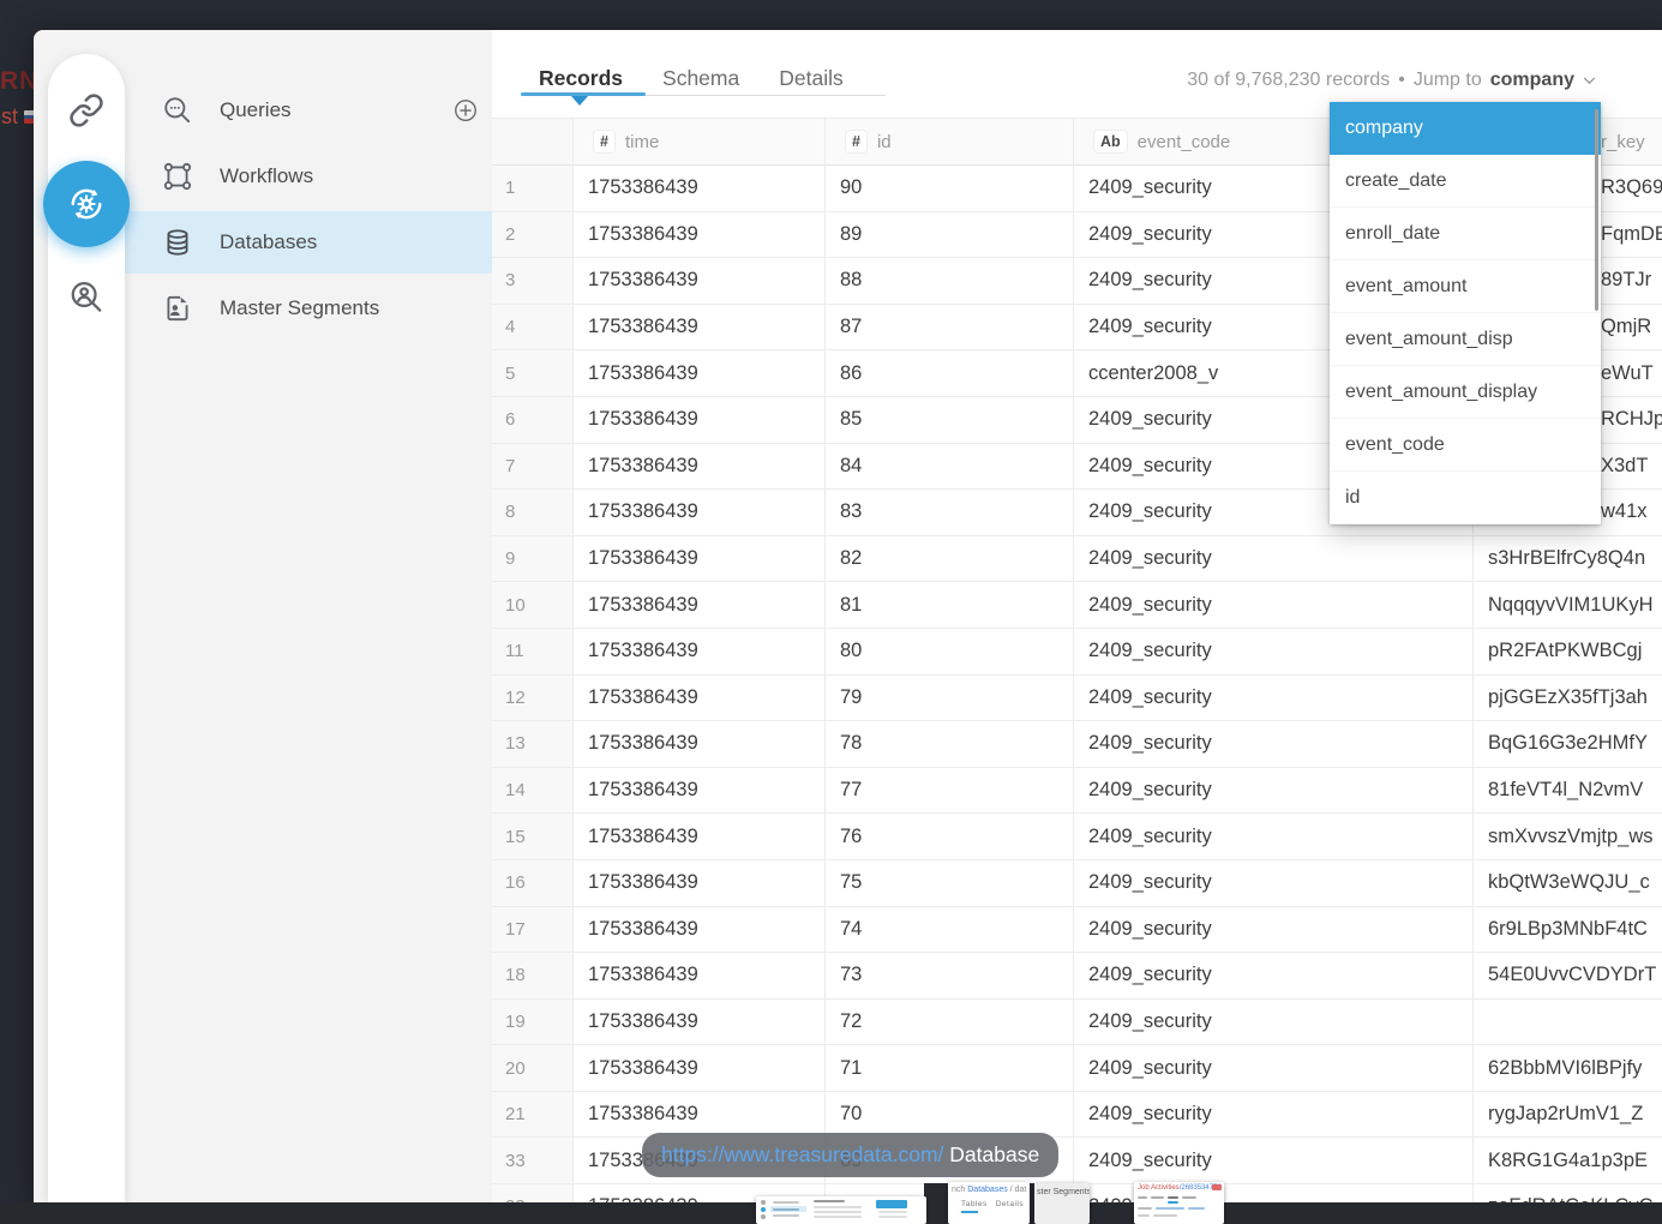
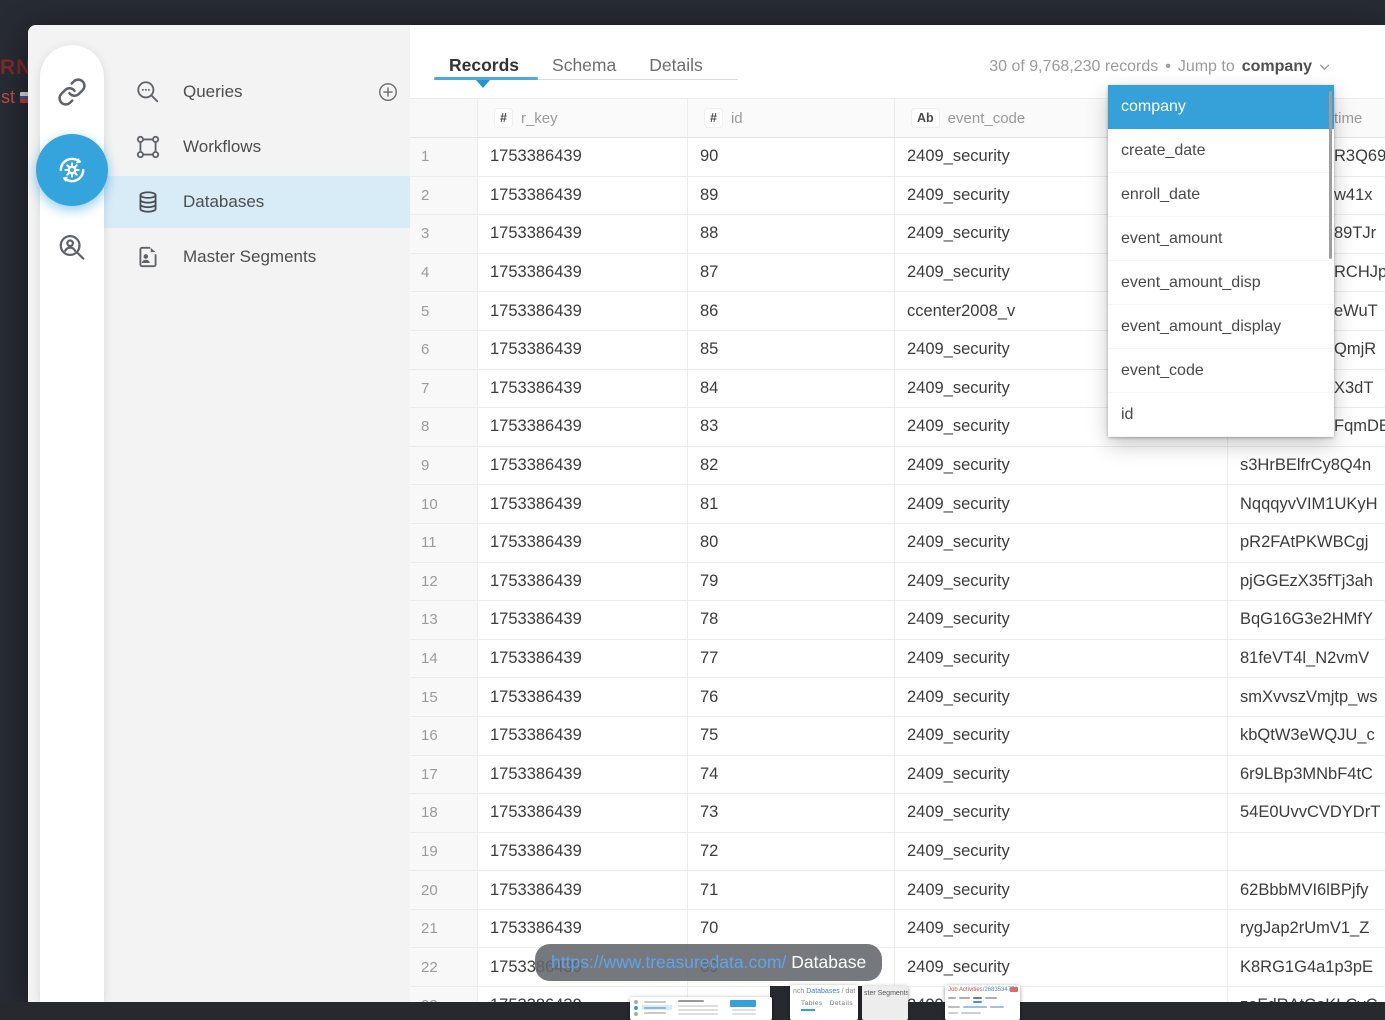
  RN
  st
  Queries
  Workflows
  Databases
  Master Segments
  Records
  Schema
  Details
  30 of 9,768,230 records
  •
  Jump to
  company
  #
- time
+ r_key
  #
  id
  Ab
  event_code
- r_key
+ time
  1
  1753386439
  90
  2409_security
  R3Q69
  2
  1753386439
  89
  2409_security
- FqmDE
+ w41x
  3
  1753386439
  88
  2409_security
  89TJr
  4
  1753386439
  87
  2409_security
- QmjR
+ RCHJp
  5
  1753386439
  86
  ccenter2008_v
  eWuT
  6
  1753386439
  85
  2409_security
- RCHJp
+ QmjR
  7
  1753386439
  84
  2409_security
  X3dT
  8
  1753386439
  83
  2409_security
- w41x
+ FqmDE
  9
  1753386439
  82
  2409_security
  s3HrBElfrCy8Q4n
  10
  1753386439
  81
  2409_security
  NqqqyvVIM1UKyH
  11
  1753386439
  80
  2409_security
  pR2FAtPKWBCgj
  12
  1753386439
  79
  2409_security
  pjGGEzX35fTj3ah
  13
  1753386439
  78
  2409_security
  BqG16G3e2HMfY
  14
  1753386439
  77
  2409_security
  81feVT4l_N2vmV
  15
  1753386439
  76
  2409_security
  smXvvszVmjtp_ws
  16
  1753386439
  75
  2409_security
  kbQtW3eWQJU_c
  17
  1753386439
  74
  2409_security
  6r9LBp3MNbF4tC
  18
  1753386439
  73
  2409_security
  54E0UvvCVDYDrT
  19
  1753386439
  72
  2409_security
  20
  1753386439
  71
  2409_security
  62BbbMVI6lBPjfy
  21
  1753386439
  70
  2409_security
  rygJap2rUmV1_Z
- 33
+ 22
  1753386439
  69
  2409_security
  K8RG1G4a1p3pE
  company
  create_date
  enroll_date
  event_amount
  event_amount_disp
  event_amount_display
  event_code
  id
  https://www.treasuredata.com/ Database
